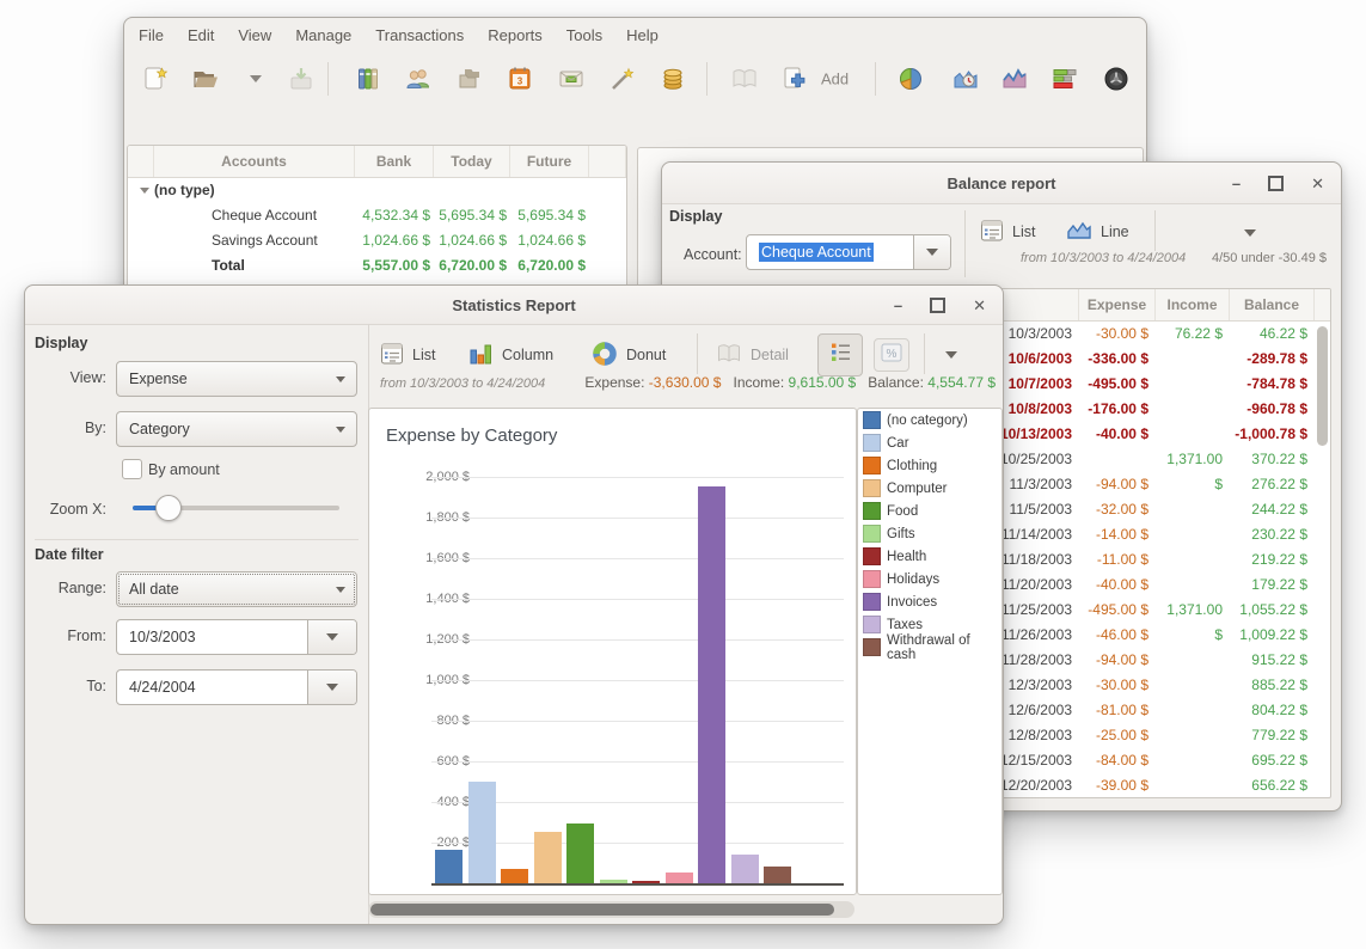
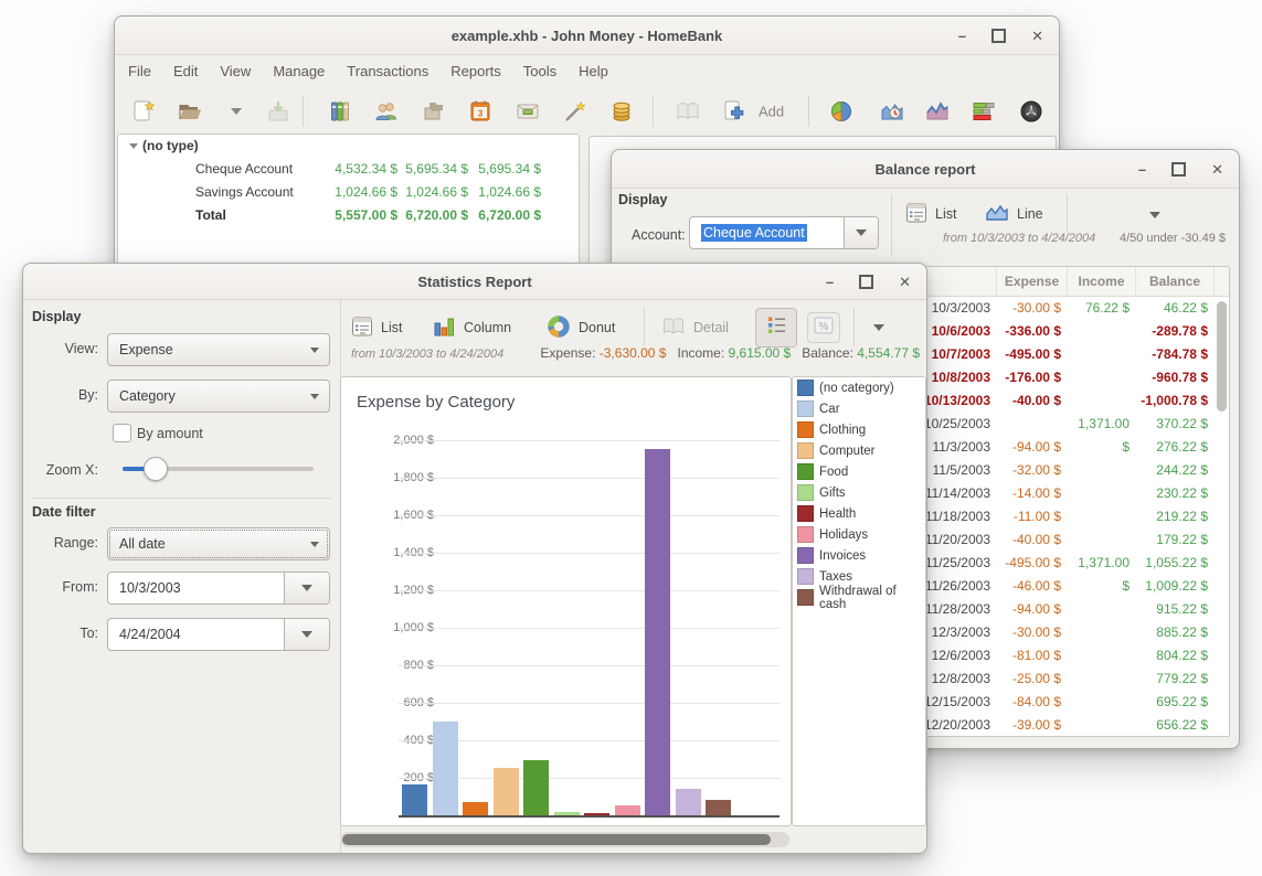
+ example.xhb - John Money - HomeBank
  File
  Edit
  View
  Manage
  Transactions
  Reports
  Tools
  Help
  3
  Add
- Accounts
- Bank
- Today
- Future
  (no type)
  Cheque Account
  4,532.34 $
  5,695.34 $
  5,695.34 $
  Savings Account
  1,024.66 $
  1,024.66 $
  1,024.66 $
  Total
  5,557.00 $
  6,720.00 $
  6,720.00 $
  Balance report
  Display
  Account:
  Cheque Account
  List
  Line
  from 10/3/2003 to 4/24/2004
  4/50 under -30.49 $
  Expense
  Income
  Balance
  10/3/2003
  -30.00 $
  76.22 $
  46.22 $
  10/6/2003
  -336.00 $
  -289.78 $
  10/7/2003
  -495.00 $
  -784.78 $
  10/8/2003
  -176.00 $
  -960.78 $
  10/13/2003
  -40.00 $
  -1,000.78 $
  10/25/2003
  1,371.00 $
  370.22 $
  11/3/2003
  -94.00 $
  276.22 $
  11/5/2003
  -32.00 $
  244.22 $
  11/14/2003
  -14.00 $
  230.22 $
  11/18/2003
  -11.00 $
  219.22 $
  11/20/2003
  -40.00 $
  179.22 $
  11/25/2003
  -495.00 $
  1,371.00 $
  1,055.22 $
  11/26/2003
  -46.00 $
  1,009.22 $
  11/28/2003
  -94.00 $
  915.22 $
  12/3/2003
  -30.00 $
  885.22 $
  12/6/2003
  -81.00 $
  804.22 $
  12/8/2003
  -25.00 $
  779.22 $
  12/15/2003
  -84.00 $
  695.22 $
  12/20/2003
  -39.00 $
  656.22 $
  Statistics Report
  Display
  View:
  Expense
  By:
  Category
  By amount
  Zoom X:
  Date filter
  Range:
  All date
  From:
  10/3/2003
  To:
  4/24/2004
  List
  Column
  Donut
  Detail
  %
  from 10/3/2003 to 4/24/2004
  Expense: -3,630.00 $ Income: 9,615.00 $ Balance: 4,554.77 $
  Expense by Category
  (no category)
  Car
  Clothing
  Computer
  Food
  Gifts
  Health
  Holidays
  Invoices
  Taxes
  Withdrawal of cash
